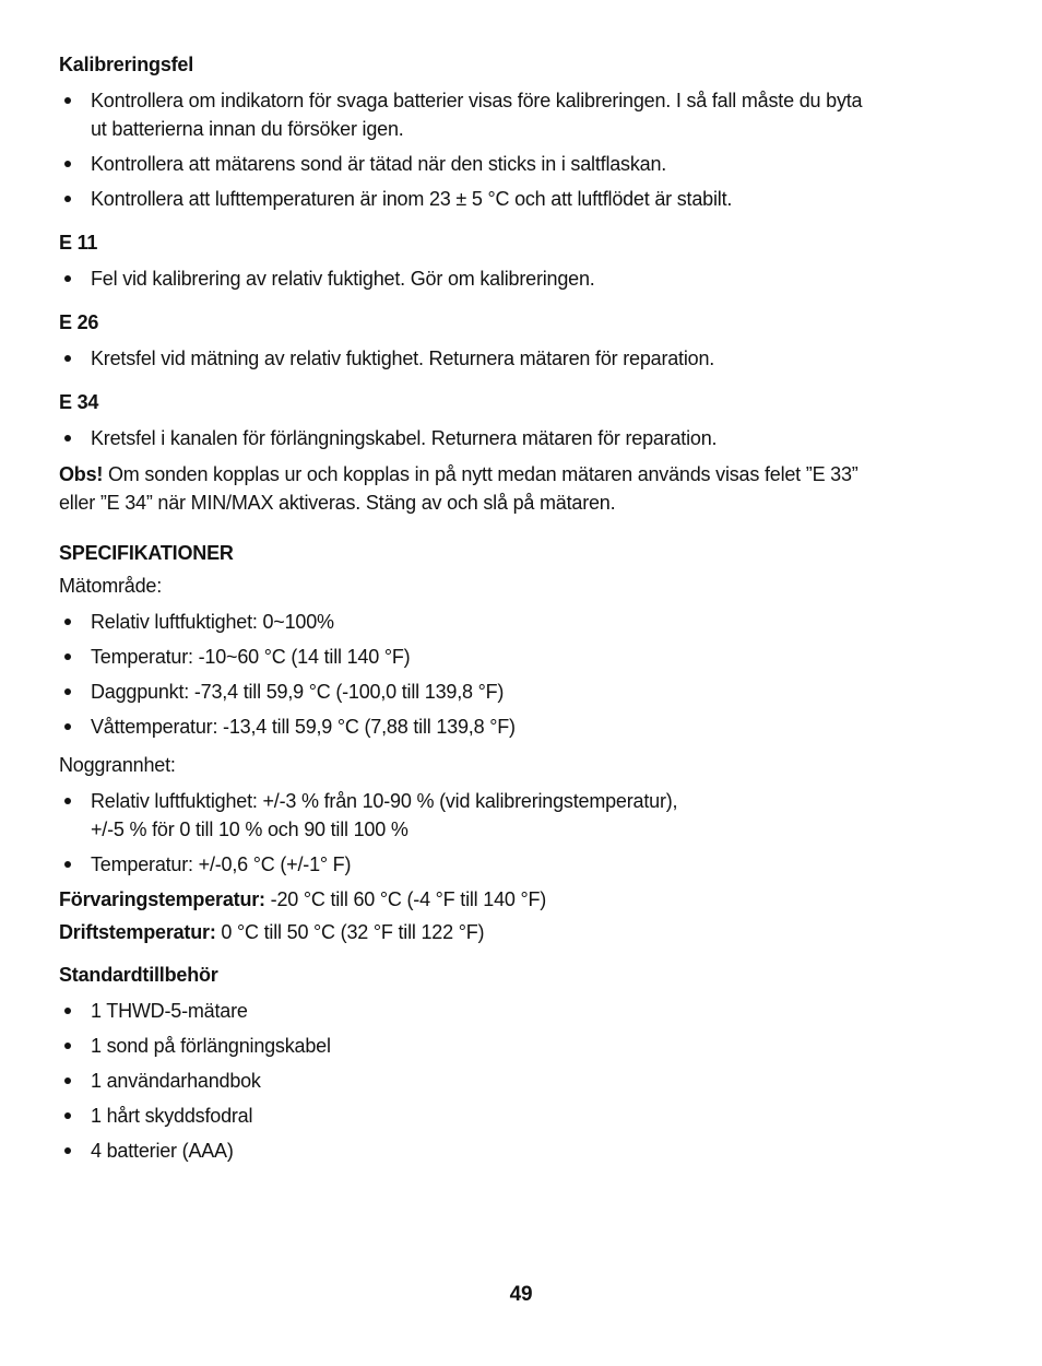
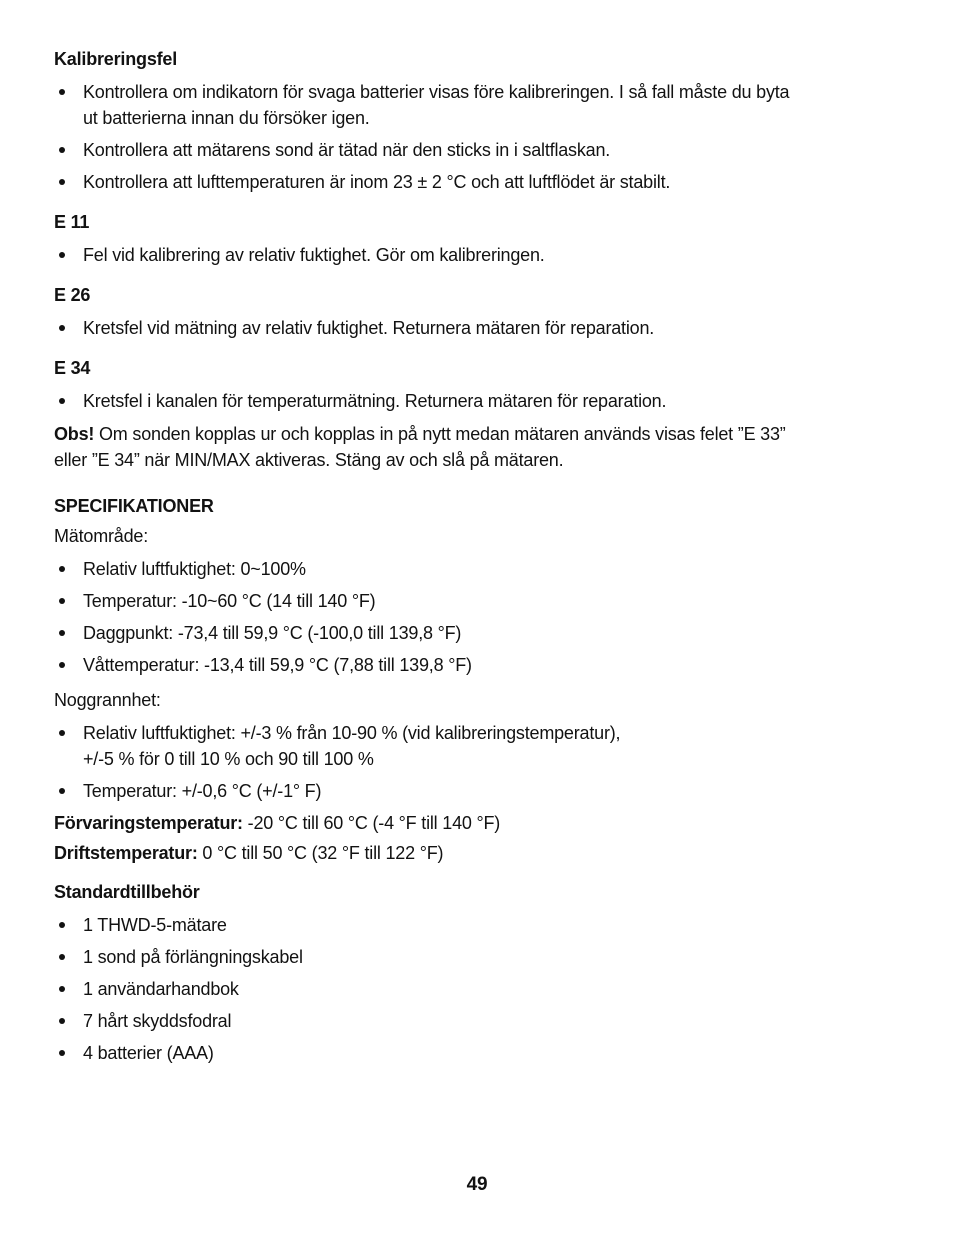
  Kalibreringsfel
  Kontrollera om indikatorn för svaga batterier visas före kalibreringen. I så fall måste du byta
  ut batterierna innan du försöker igen.
  Kontrollera att mätarens sond är tätad när den sticks in i saltflaskan.
- Kontrollera att lufttemperaturen är inom 23 ± 5 °C och att luftflödet är stabilt.
+ Kontrollera att lufttemperaturen är inom 23 ± 2 °C och att luftflödet är stabilt.
  E 11
  Fel vid kalibrering av relativ fuktighet. Gör om kalibreringen.
  E 26
  Kretsfel vid mätning av relativ fuktighet. Returnera mätaren för reparation.
  E 34
- Kretsfel i kanalen för förlängningskabel. Returnera mätaren för reparation.
+ Kretsfel i kanalen för temperaturmätning. Returnera mätaren för reparation.
  Obs! Om sonden kopplas ur och kopplas in på nytt medan mätaren används visas felet ”E 33”
  eller ”E 34” när MIN/MAX aktiveras. Stäng av och slå på mätaren.
  SPECIFIKATIONER
  Mätområde:
  Relativ luftfuktighet: 0~100%
  Temperatur: -10~60 °C (14 till 140 °F)
  Daggpunkt: -73,4 till 59,9 °C (-100,0 till 139,8 °F)
  Våttemperatur: -13,4 till 59,9 °C (7,88 till 139,8 °F)
  Noggrannhet:
  Relativ luftfuktighet: +/-3 % från 10-90 % (vid kalibreringstemperatur),
  +/-5 % för 0 till 10 % och 90 till 100 %
  Temperatur: +/-0,6 °C (+/-1° F)
  Förvaringstemperatur: -20 °C till 60 °C (-4 °F till 140 °F)
  Driftstemperatur: 0 °C till 50 °C (32 °F till 122 °F)
  Standardtillbehör
  1 THWD-5-mätare
  1 sond på förlängningskabel
  1 användarhandbok
- 1 hårt skyddsfodral
+ 7 hårt skyddsfodral
  4 batterier (AAA)
  49
